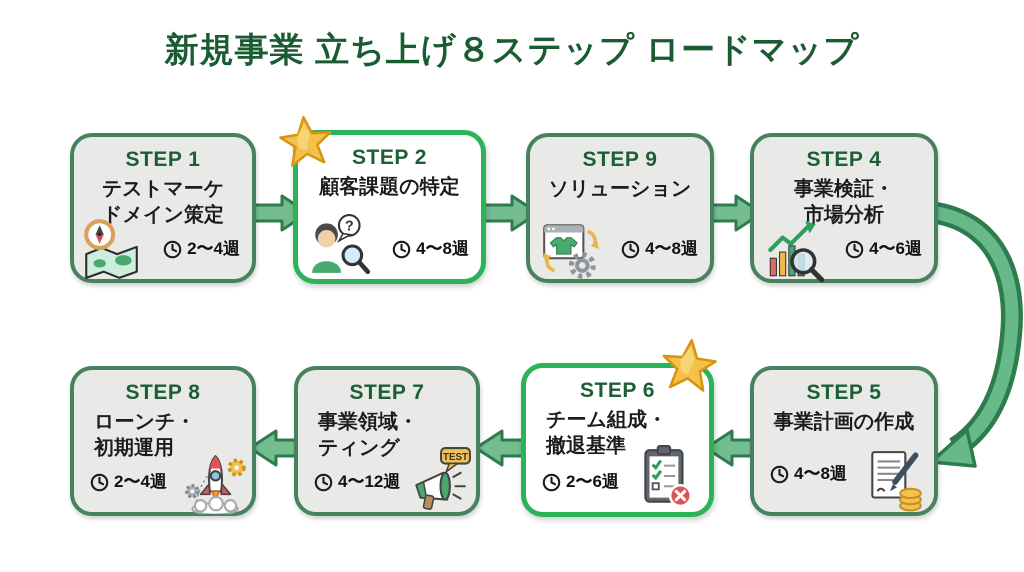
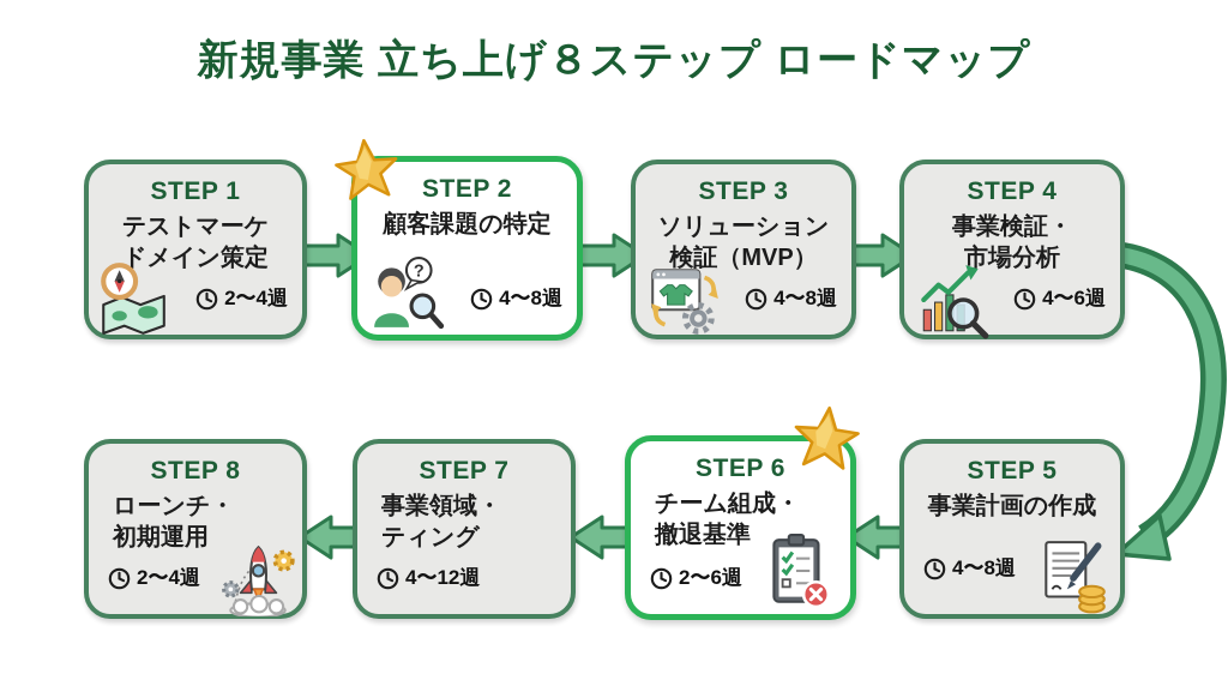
  新規事業 立ち上げ８ステップ ロードマップ
  STEP 1
  テストマーケ
  ドメイン策定
  2〜4週
  STEP 2
  顧客課題の特定
  ?
  4〜8週
- STEP 9
+ STEP 3
  ソリューション
+ 検証（MVP）
  4〜8週
  STEP 4
  事業検証・
  市場分析
  4〜6週
  STEP 5
  事業計画の作成
  4〜8週
  STEP 6
  チーム組成・
  撤退基準
  2〜6週
  STEP 7
  事業領域・
  ティング
- TEST
  4〜12週
  STEP 8
  ローンチ・
  初期運用
  2〜4週
